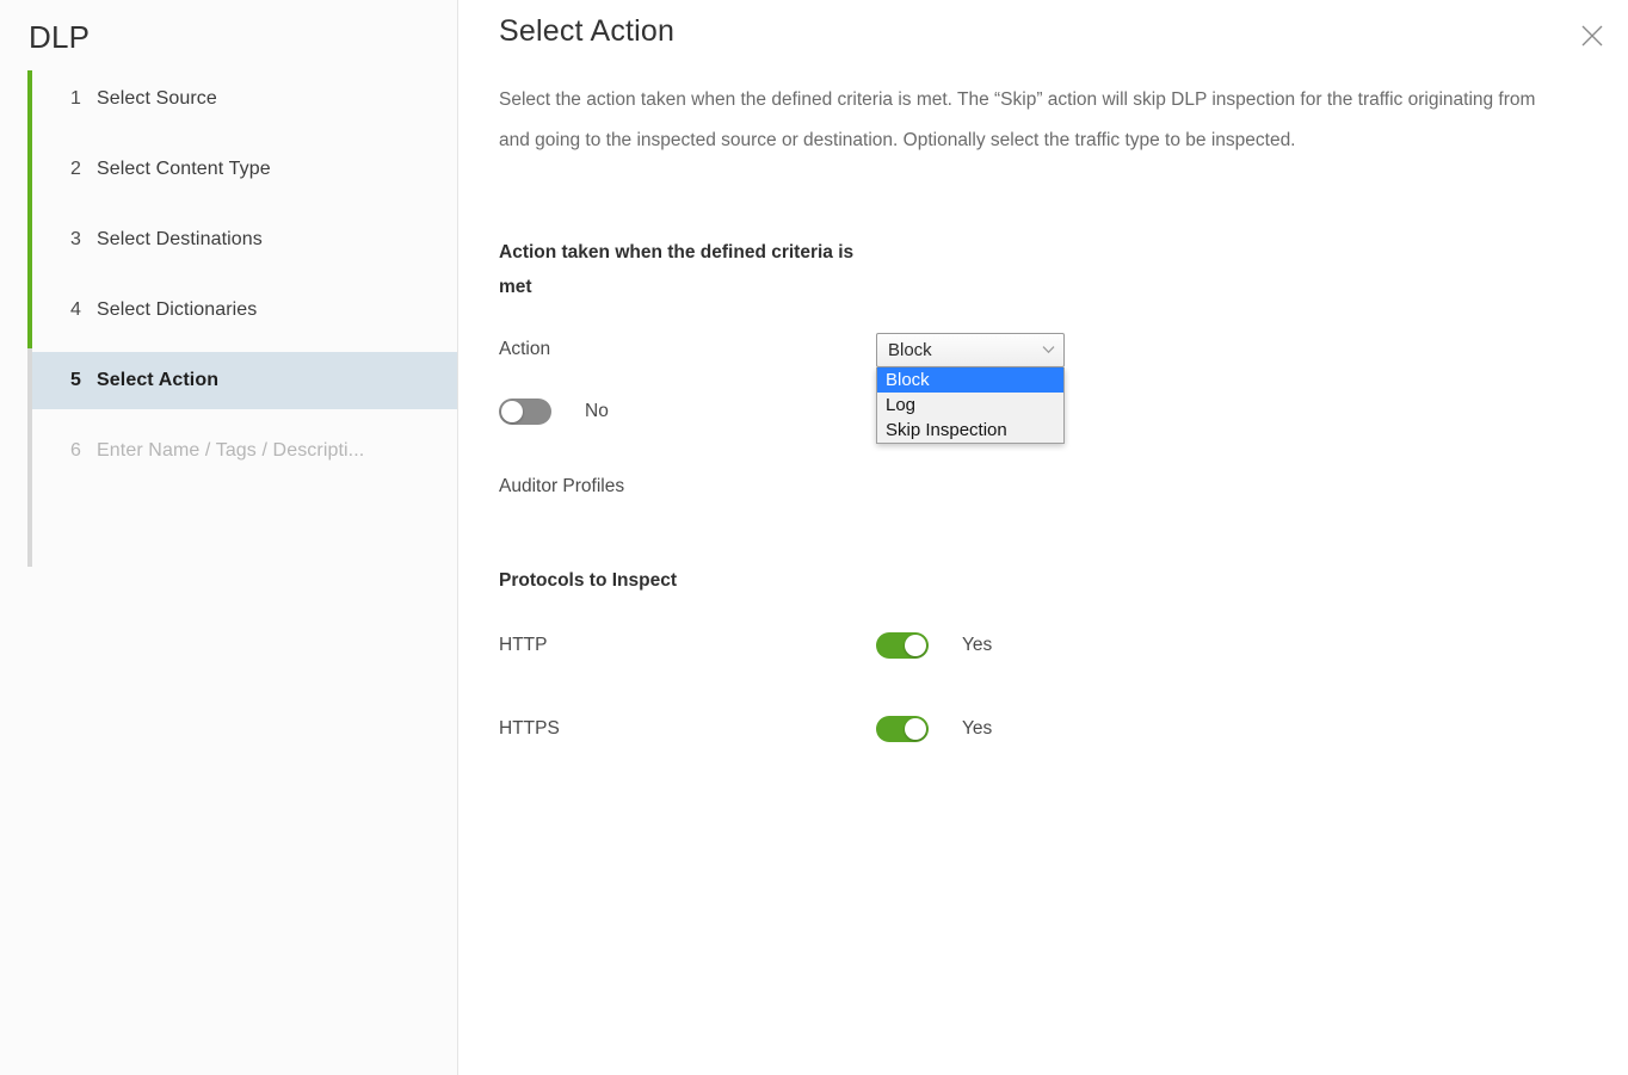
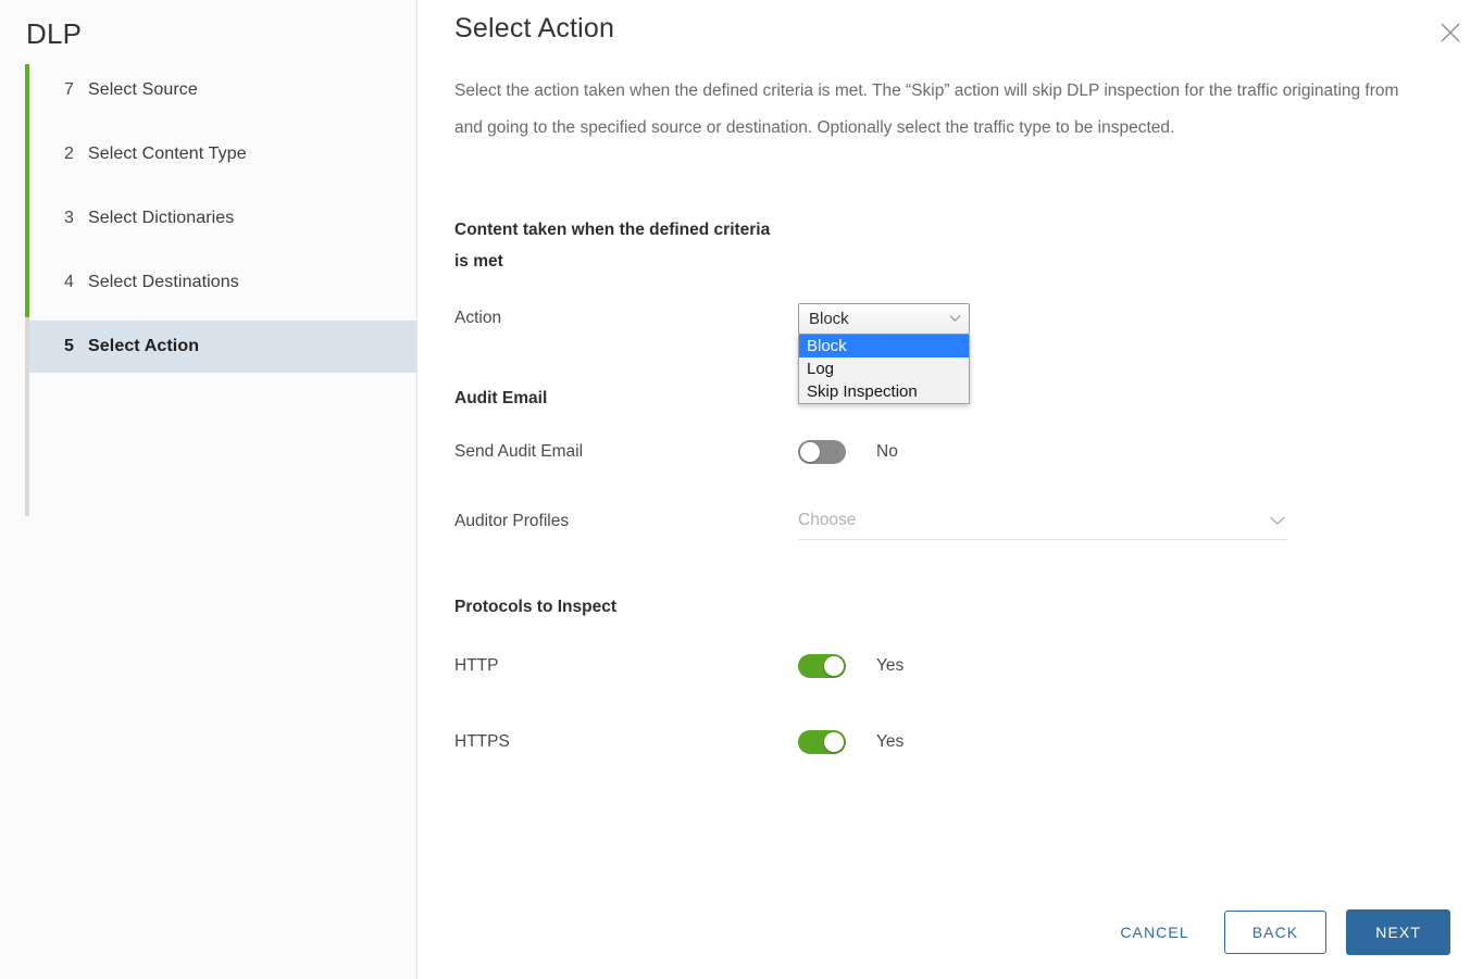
  DLP
- 1
+ 7
  Select Source
  2
  Select Content Type
  3
- Select Destinations
+ Select Dictionaries
  4
- Select Dictionaries
+ Select Destinations
  5
  Select Action
- 6
- Enter Name / Tags / Descripti...
  Select Action
- Select the action taken when the defined criteria is met. The “Skip” action will skip DLP inspection for the traffic originating from and going to the inspected source or destination. Optionally select the traffic type to be inspected.
+ Select the action taken when the defined criteria is met. The “Skip” action will skip DLP inspection for the traffic originating from and going to the specified source or destination. Optionally select the traffic type to be inspected.
- Action taken when the defined criteria is met
+ Content taken when the defined criteria is met
  Action
  Block
  Block
  Log
  Skip Inspection
+ Audit Email
+ Send Audit Email
  No
  Auditor Profiles
+ Choose
  Protocols to Inspect
  HTTP
  Yes
  HTTPS
  Yes
+ CANCEL
+ BACK
+ NEXT
